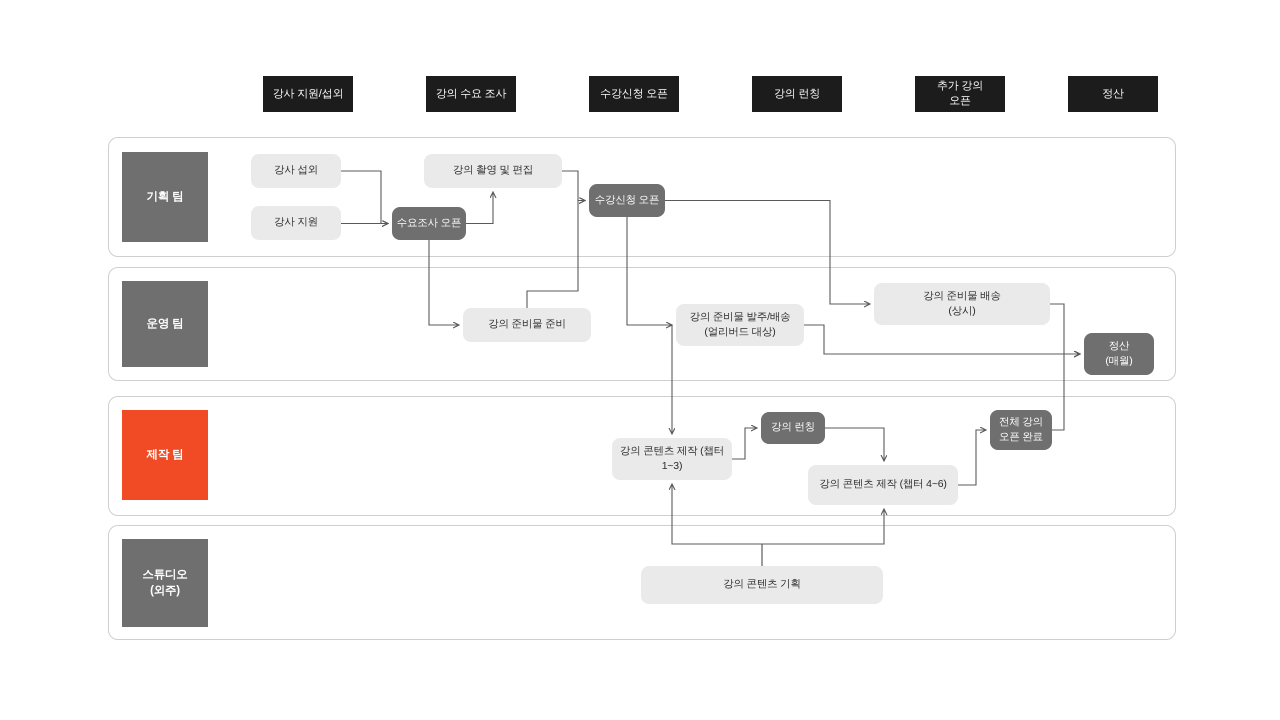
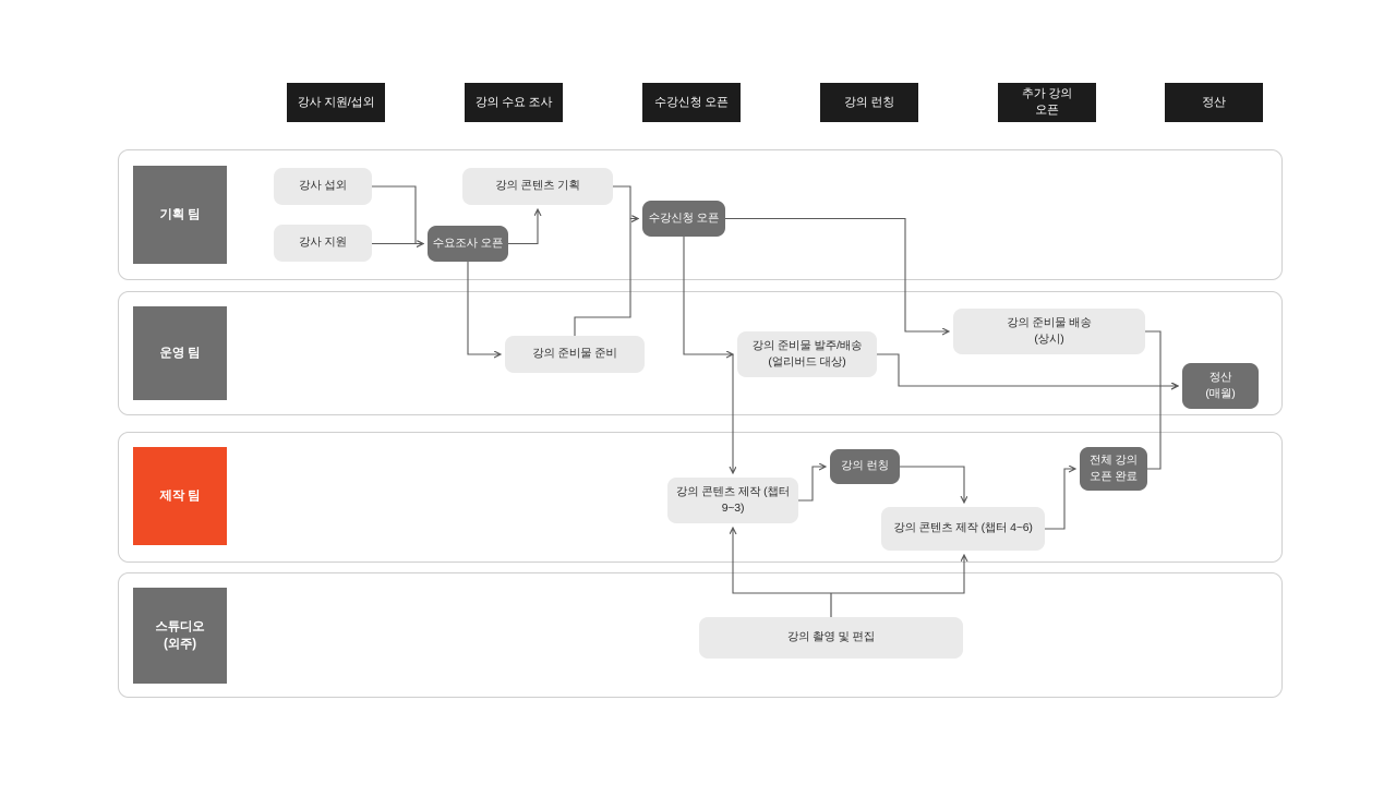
  강사 지원/섭외
  강의 수요 조사
  수강신청 오픈
  강의 런칭
  추가 강의
  오픈
  정산
  기획 팀
  운영 팀
  제작 팀
  스튜디오
  (외주)
  강사 섭외
  강사 지원
  수요조사 오픈
- 강의 촬영 및 편집
+ 강의 콘텐츠 기획
  수강신청 오픈
  강의 준비물 준비
  강의 준비물 발주/배송
  (얼리버드 대상)
  강의 준비물 배송
  (상시)
  정산
  (매월)
- 강의 콘텐츠 제작 (챕터 1~3)
+ 강의 콘텐츠 제작 (챕터 9~3)
  강의 런칭
  강의 콘텐츠 제작 (챕터 4~6)
  전체 강의
  오픈 완료
- 강의 콘텐츠 기획
+ 강의 촬영 및 편집
